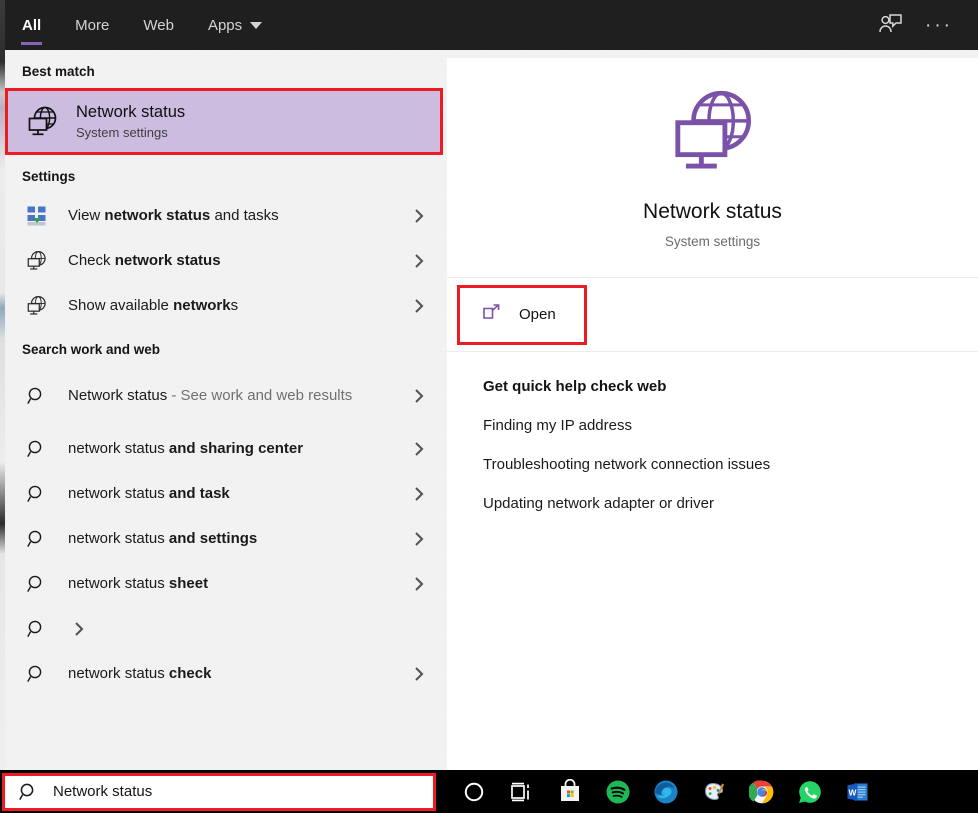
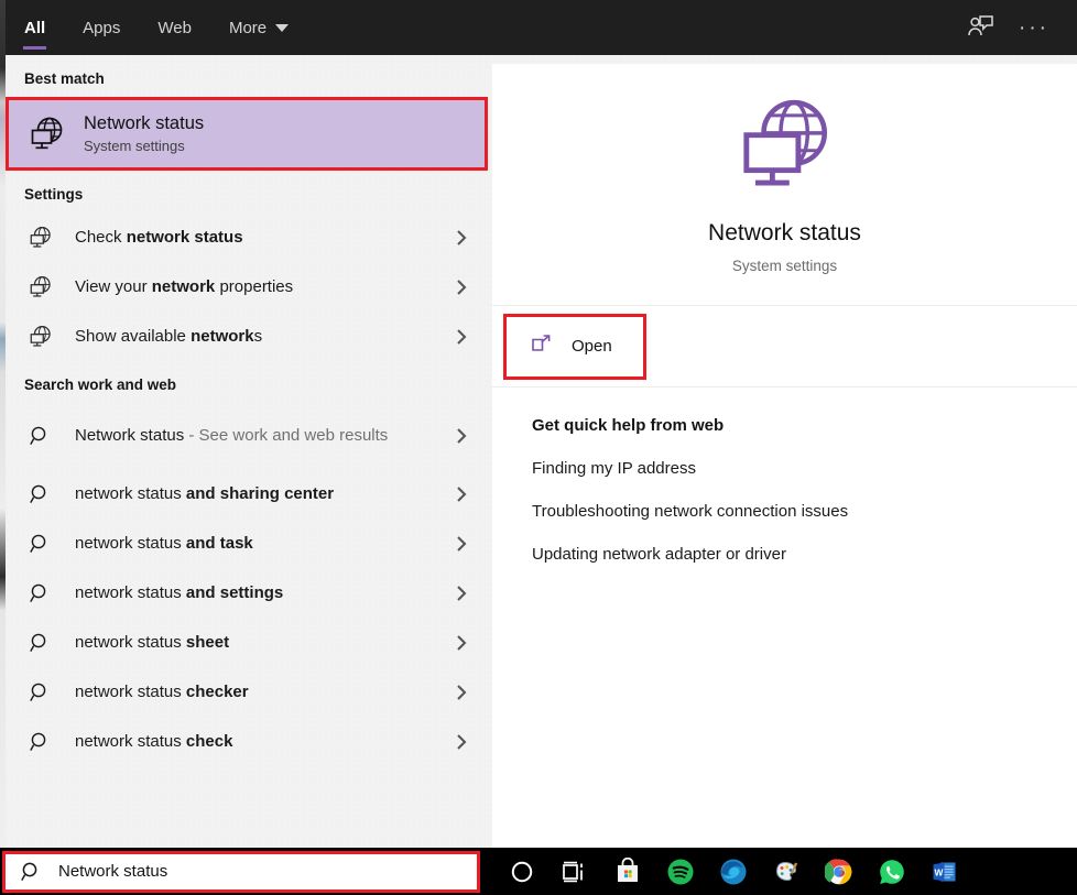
  All
- More
+ Apps
  Web
- Apps
+ More
  ···
  Best match
  Network status
  System settings
  Settings
- View network status and tasks
  Check network status
+ View your network properties
  Show available networks
  Search work and web
  Network status - See work and web results
  network status and sharing center
  network status and task
  network status and settings
  network status sheet
+ network status checker
  network status check
  Network status
  System settings
  Open
- Get quick help check web
+ Get quick help from web
  Finding my IP address
  Troubleshooting network connection issues
  Updating network adapter or driver
  Network status
  W
